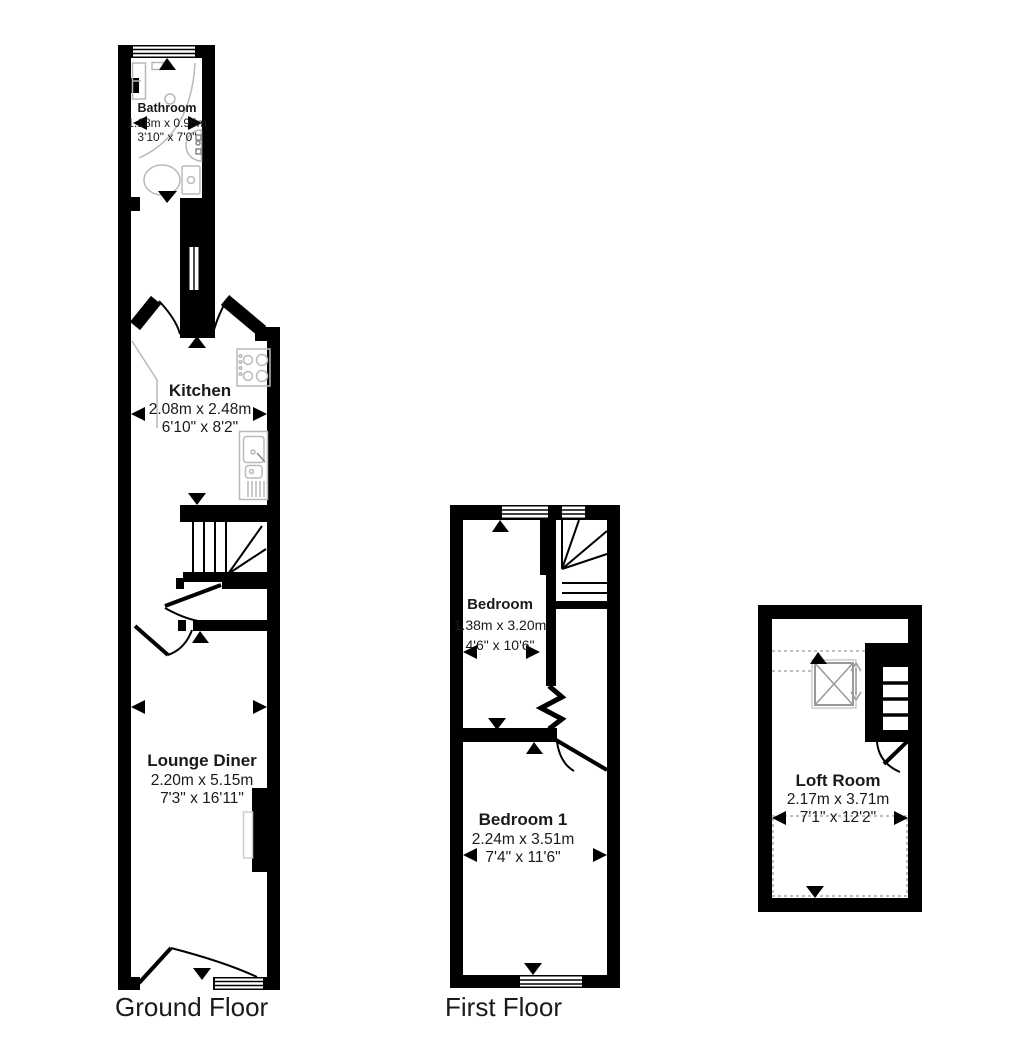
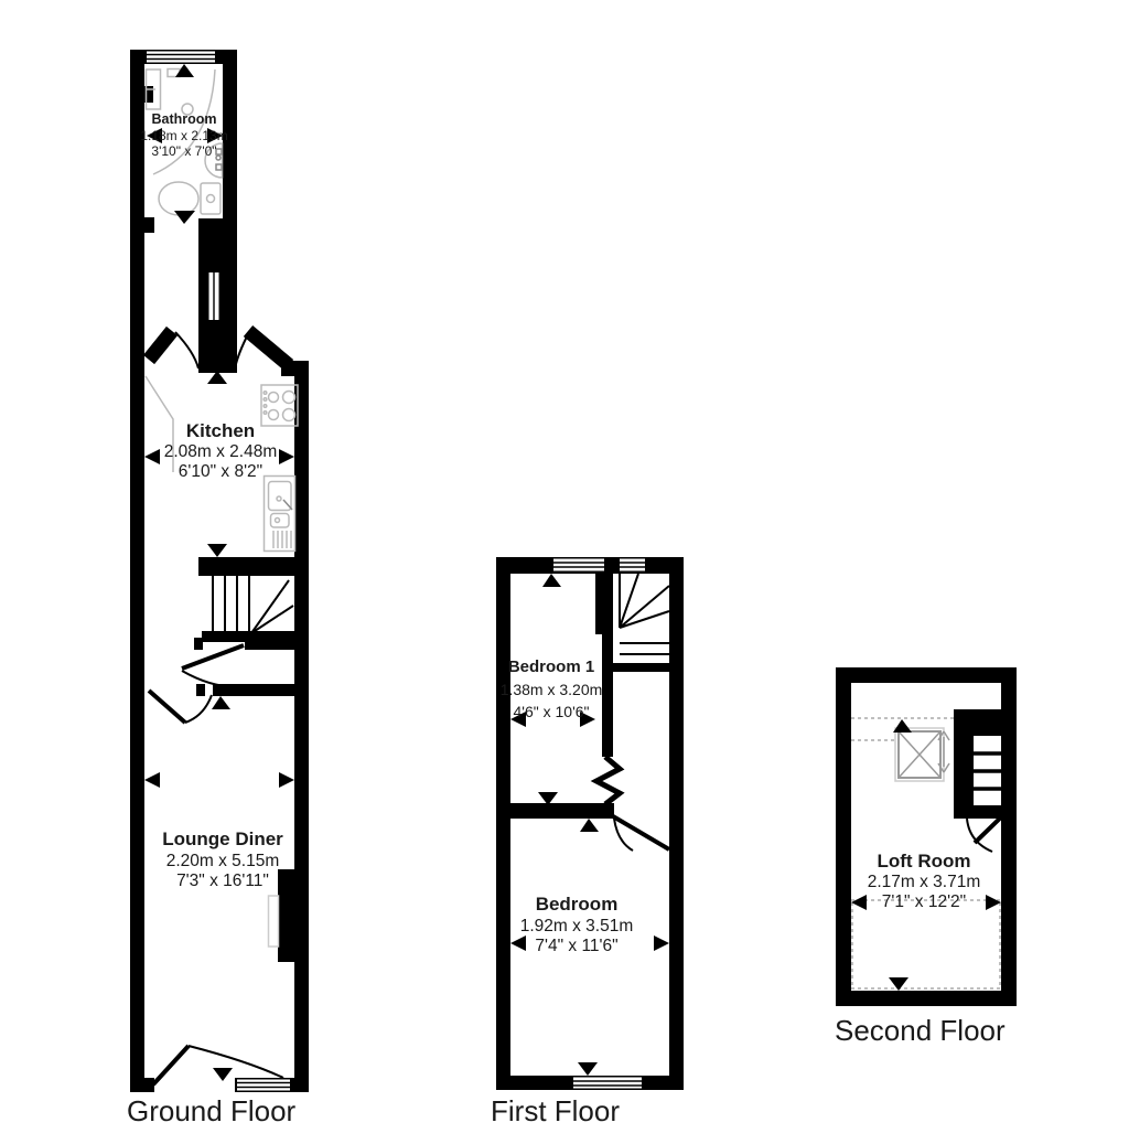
  Bathroom
- 1.18m x 0.95m
+ 1.18m x 2.13m
  3'10" x 7'0"
  Kitchen
  2.08m x 2.48m
  6'10" x 8'2"
  Lounge Diner
  2.20m x 5.15m
  7'3" x 16'11"
  Ground Floor
- Bedroom
+ Bedroom 1
  1.38m x 3.20m
  4'6" x 10'6"
- Bedroom 1
+ Bedroom
- 2.24m x 3.51m
+ 1.92m x 3.51m
  7'4" x 11'6"
  First Floor
  Loft Room
  2.17m x 3.71m
  7'1" x 12'2"
+ Second Floor
